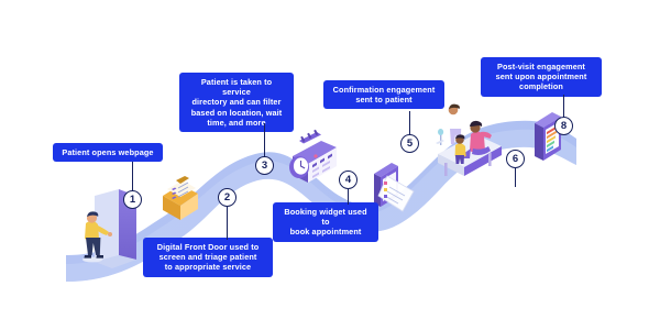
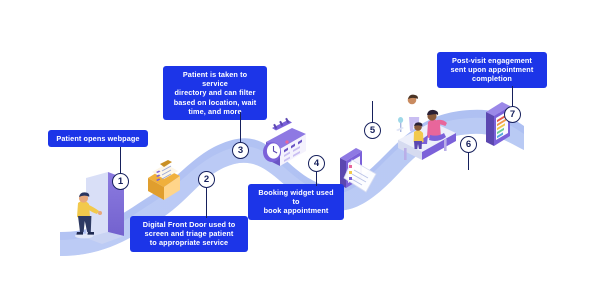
  Patient opens webpage
  1
  Digital Front Door used to
  screen and triage patient
  to appropriate service
  2
  Patient is taken to service
  directory and can filter
  based on location, wait
  time, and mor
  3
  Booking widget used to
  book appointment
  4
- Confirmation engagement
- sent to patient
  5
  6
  Post-visit engagement
  sent upon appointment
  completion
- 8
+ 7
